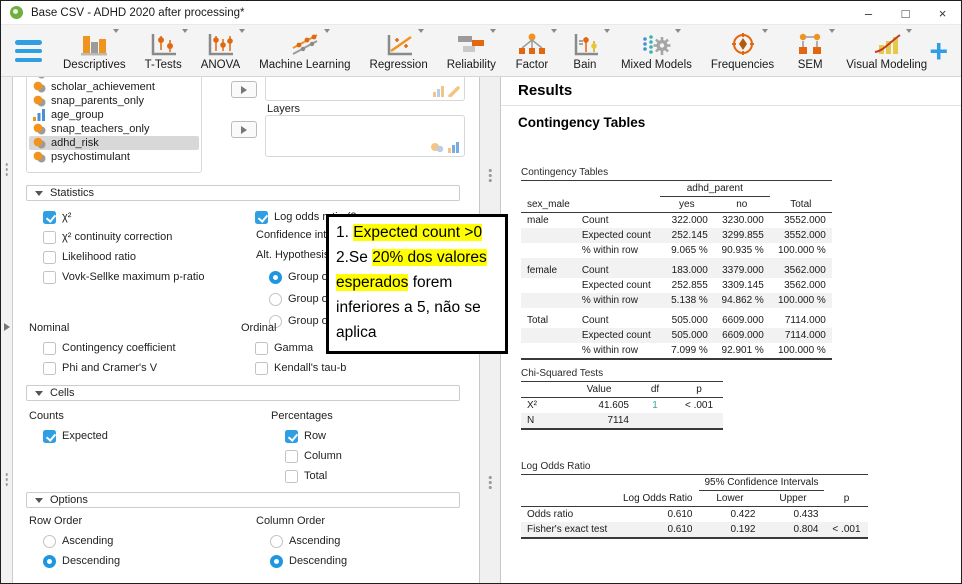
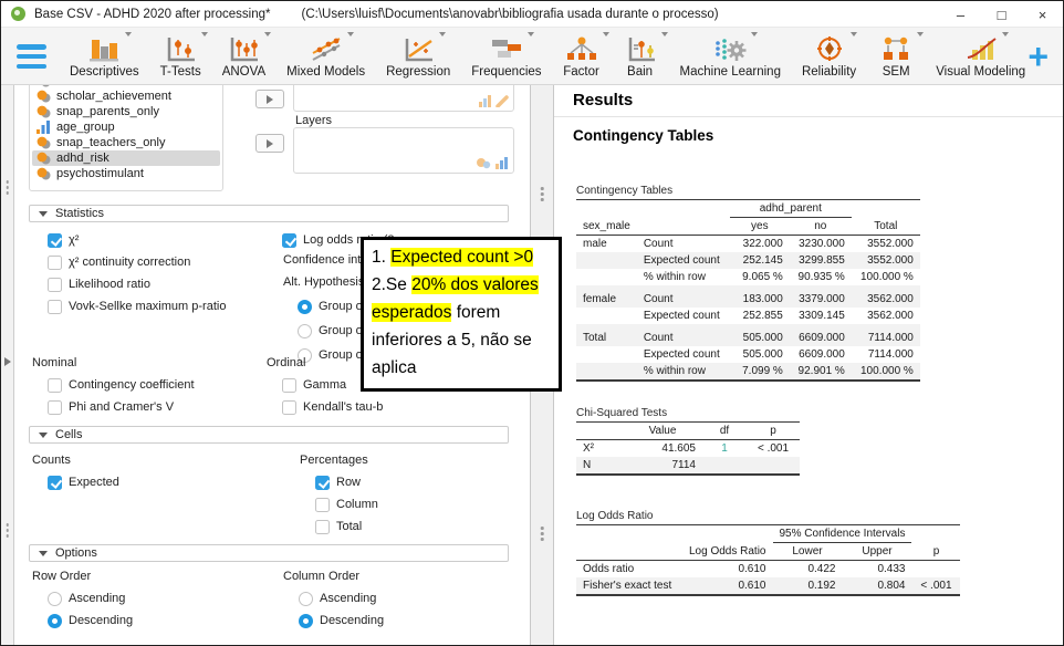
  Base CSV - ADHD 2020 after processing*
+ (C:\Users\luisf\Documents\anovabr\bibliografia usada durante o processo)
  –
  □
  ×
  Descriptives
  T-Tests
  ANOVA
- Machine Learning
+ Mixed Models
  Regression
- Reliability
+ Frequencies
  Factor
  Bain
- Mixed Models
+ Machine Learning
- Frequencies
+ Reliability
  SEM
  Visual Modeling
  +
  scholar_achievement
  snap_parents_only
  age_group
  snap_teachers_only
  adhd_risk
  psychostimulant
  Layers
  Statistics
  χ²
  χ² continuity correction
  Likelihood ratio
  Vovk-Sellke maximum p-ratio
  Confidence int
  Alt. Hypothesi
  Group o
  Group o
  Group o
  Nominal
  Contingency coefficient
  Phi and Cramer's V
  Ordinal
  Gamma
  Kendall's tau-b
  Cells
  Counts
  Expected
  Percentages
  Row
  Column
  Total
  Options
  Row Order
  Ascending
  Descending
  Column Order
  Ascending
  Descending
  Results
  Contingency Tables
  Contingency Tables
  	adhd_parent
  sex_male		yes	no	Total
  male	Count	322.000	3230.000	3552.000
  	Expected count	252.145	3299.855	3552.000
  	% within row	9.065 %	90.935 %	100.000 %
  female	Count	183.000	3379.000	3562.000
  	Expected count	252.855	3309.145	3562.000
- 	% within row	5.138 %	94.862 %	100.000 %
  Total	Count	505.000	6609.000	7114.000
  	Expected count	505.000	6609.000	7114.000
  	% within row	7.099 %	92.901 %	100.000 %
  Chi-Squared Tests
  	Value	df	p
  X²	41.605	1	< .001
  N	7114
  Log Odds Ratio
  	95% Confidence Intervals
  	Log Odds Ratio	Lower	Upper	p
  Odds ratio	0.610	0.422	0.433
  Fisher's exact test	0.610	0.192	0.804	< .001
  1. Expected count >0
  2.Se 20% dos valores
  esperados forem
  inferiores a 5, não se
  aplica
